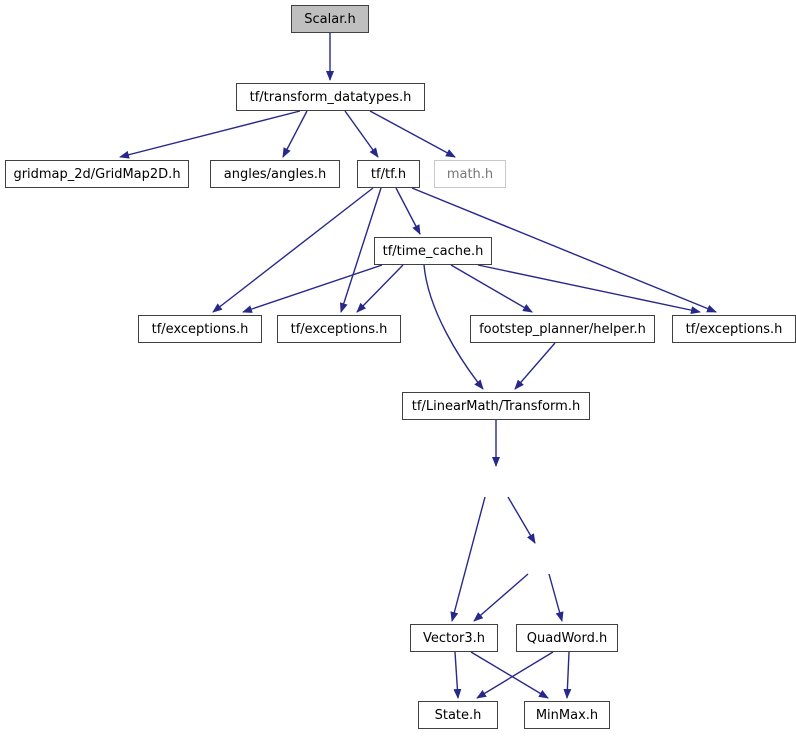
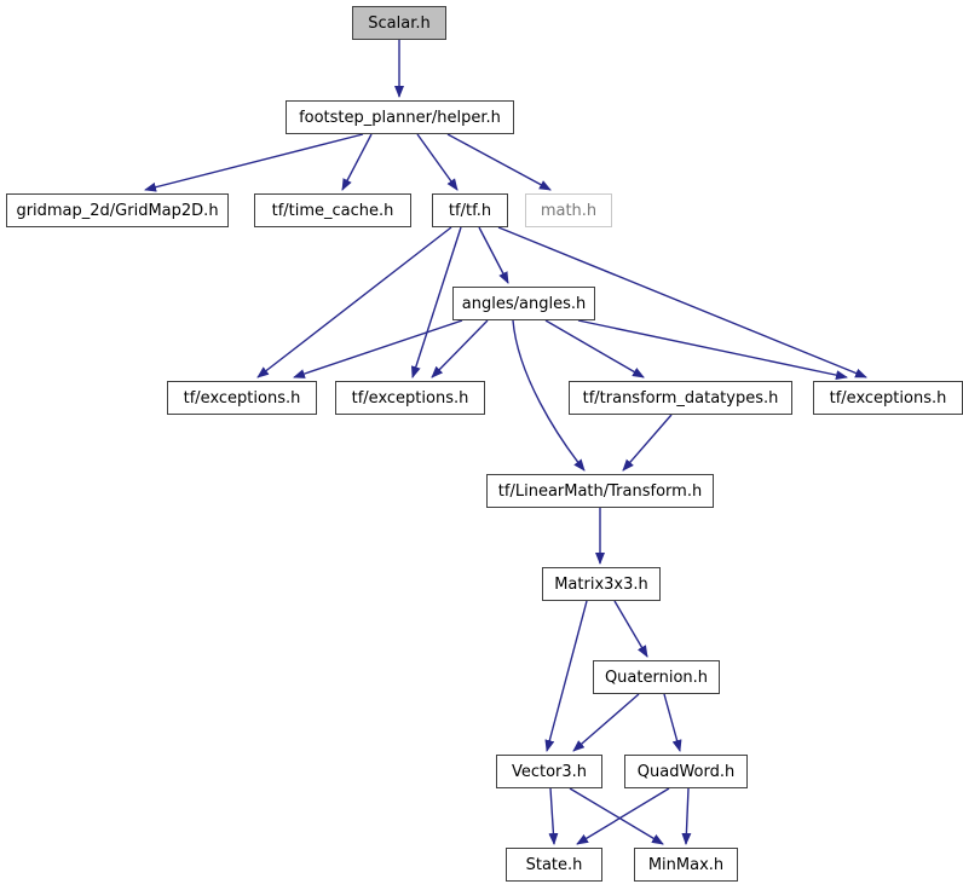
  Scalar.h
- tf/transform_datatypes.h
+ footstep_planner/helper.h
  gridmap_2d/GridMap2D.h
- angles/angles.h
+ tf/time_cache.h
  tf/tf.h
  math.h
- tf/time_cache.h
+ angles/angles.h
  tf/exceptions.h
  tf/exceptions.h
- footstep_planner/helper.h
+ tf/transform_datatypes.h
  tf/exceptions.h
  tf/LinearMath/Transform.h
+ Matrix3x3.h
+ Quaternion.h
  Vector3.h
  QuadWord.h
  State.h
  MinMax.h
